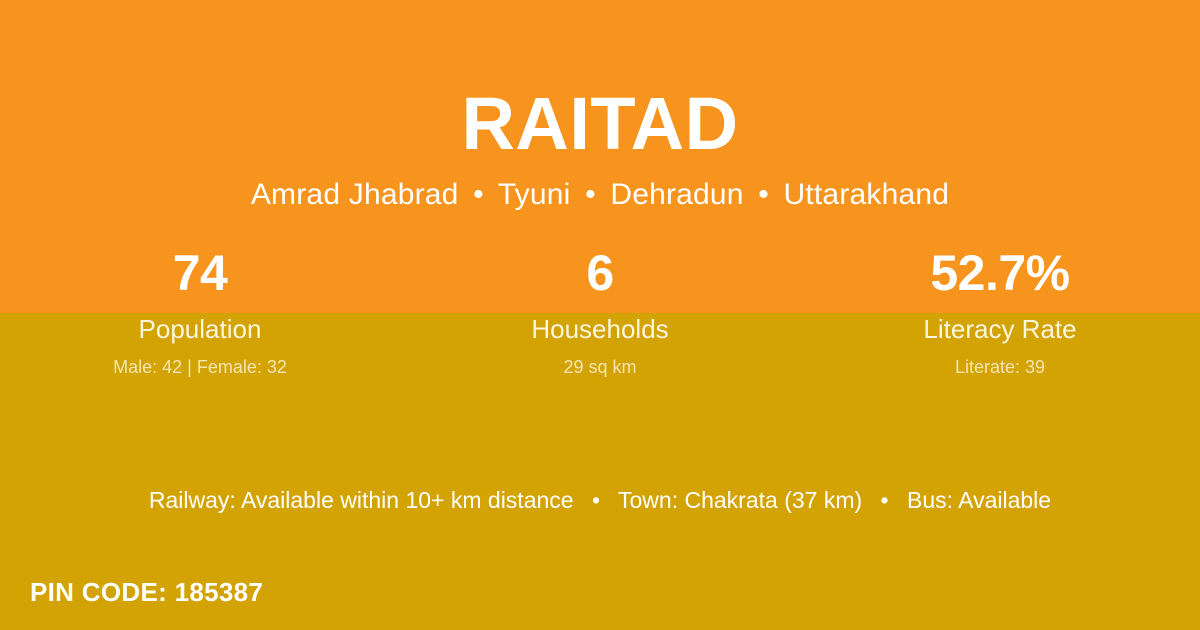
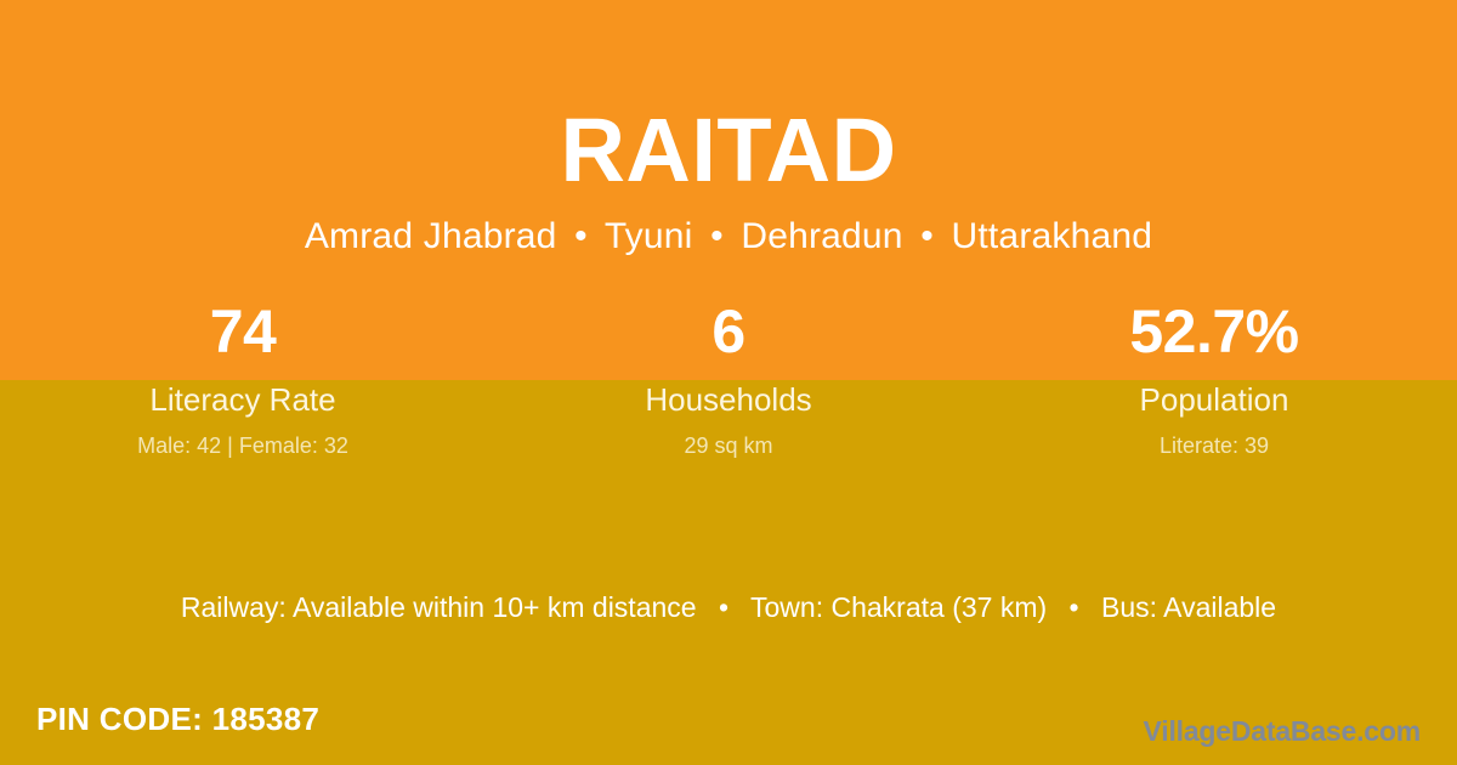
  RAITAD
  Amrad Jhabrad • Tyuni • Dehradun • Uttarakhand
  74
- Population
+ Literacy Rate
  Male: 42 | Female: 32
  6
  Households
  29 sq km
  52.7%
- Literacy Rate
+ Population
  Literate: 39
  Railway: Available within 10+ km distance • Town: Chakrata (37 km) • Bus: Available
  PIN CODE: 185387
+ VillageDataBase.com
